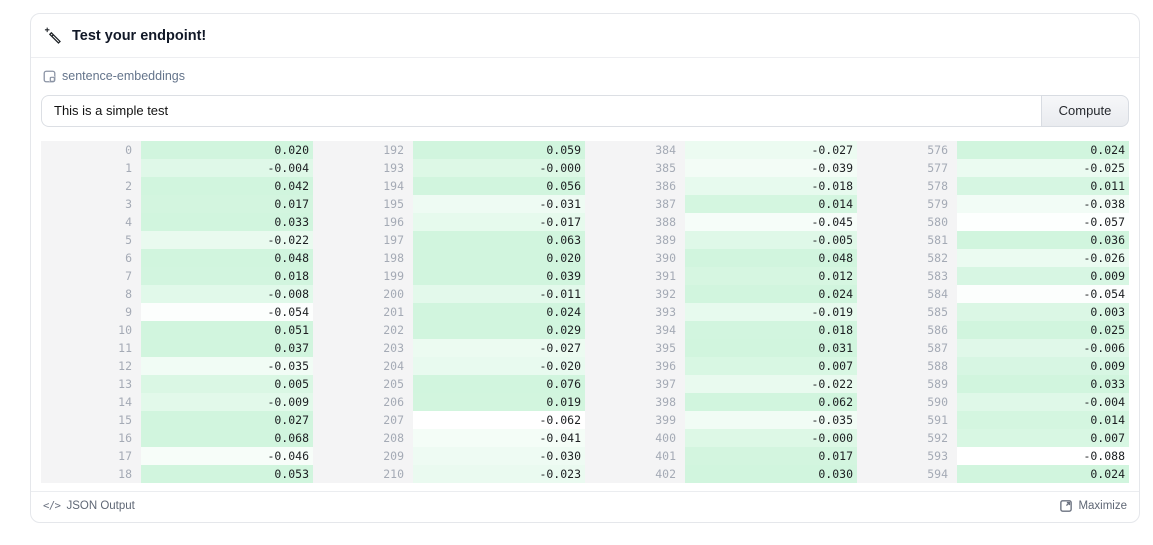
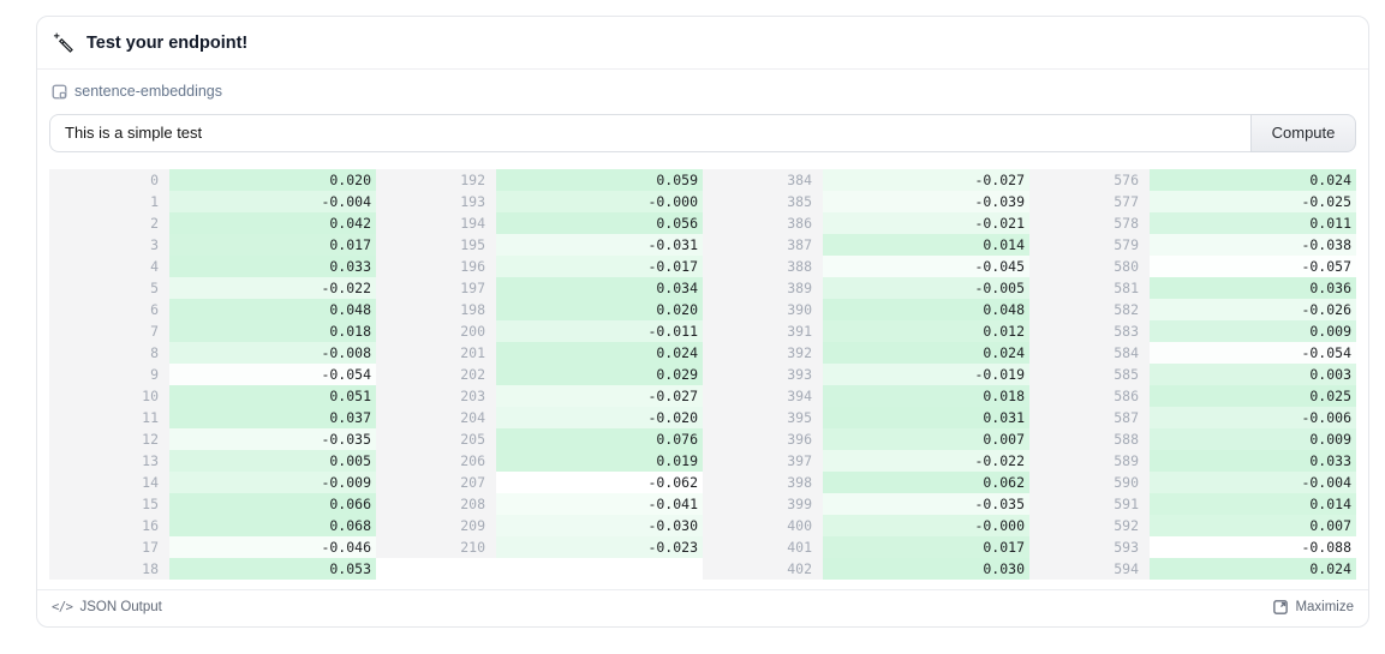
  Test your endpoint!
  sentence-embeddings
  This is a simple test
  Compute
  0
  0.020
  1
  -0.004
  2
  0.042
  3
  0.017
  4
  0.033
  5
  -0.022
  6
  0.048
  7
  0.018
  8
  -0.008
  9
  -0.054
  10
  0.051
  11
  0.037
  12
  -0.035
  13
  0.005
  14
  -0.009
  15
- 0.027
+ 0.066
  16
  0.068
  17
  -0.046
  18
  0.053
  192
  0.059
  193
  -0.000
  194
  0.056
  195
  -0.031
  196
  -0.017
  197
- 0.063
+ 0.034
  198
  0.020
- 199
- 0.039
  200
  -0.011
  201
  0.024
  202
  0.029
  203
  -0.027
  204
  -0.020
  205
  0.076
  206
  0.019
  207
  -0.062
  208
  -0.041
  209
  -0.030
  210
  -0.023
  384
  -0.027
  385
  -0.039
  386
- -0.018
+ -0.021
  387
  0.014
  388
  -0.045
  389
  -0.005
  390
  0.048
  391
  0.012
  392
  0.024
  393
  -0.019
  394
  0.018
  395
  0.031
  396
  0.007
  397
  -0.022
  398
  0.062
  399
  -0.035
  400
  -0.000
  401
  0.017
  402
  0.030
  576
  0.024
  577
  -0.025
  578
  0.011
  579
  -0.038
  580
  -0.057
  581
  0.036
  582
  -0.026
  583
  0.009
  584
  -0.054
  585
  0.003
  586
  0.025
  587
  -0.006
  588
  0.009
  589
  0.033
  590
  -0.004
  591
  0.014
  592
  0.007
  593
  -0.088
  594
  0.024
  </>
  JSON Output
  Maximize
